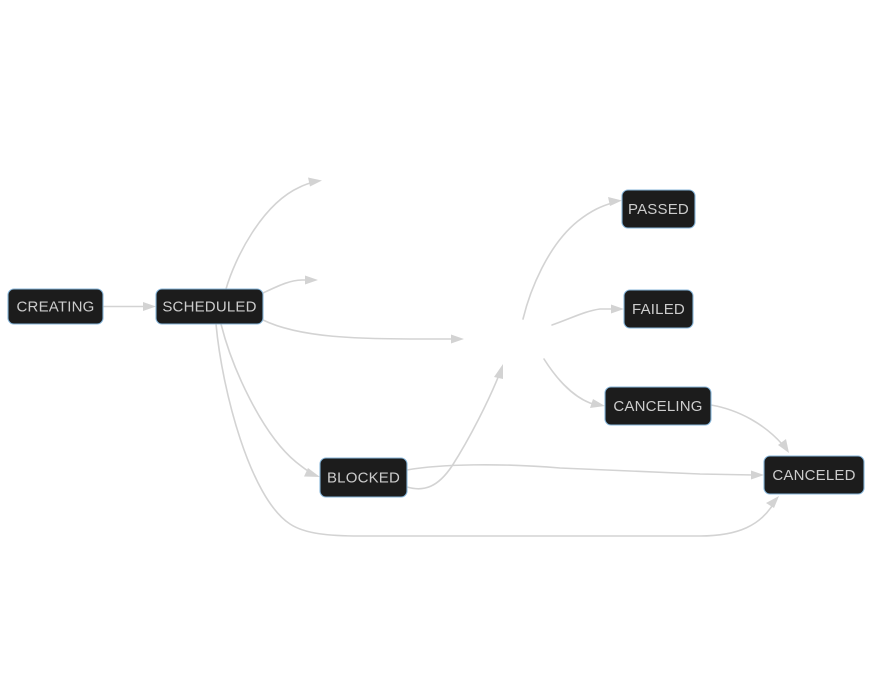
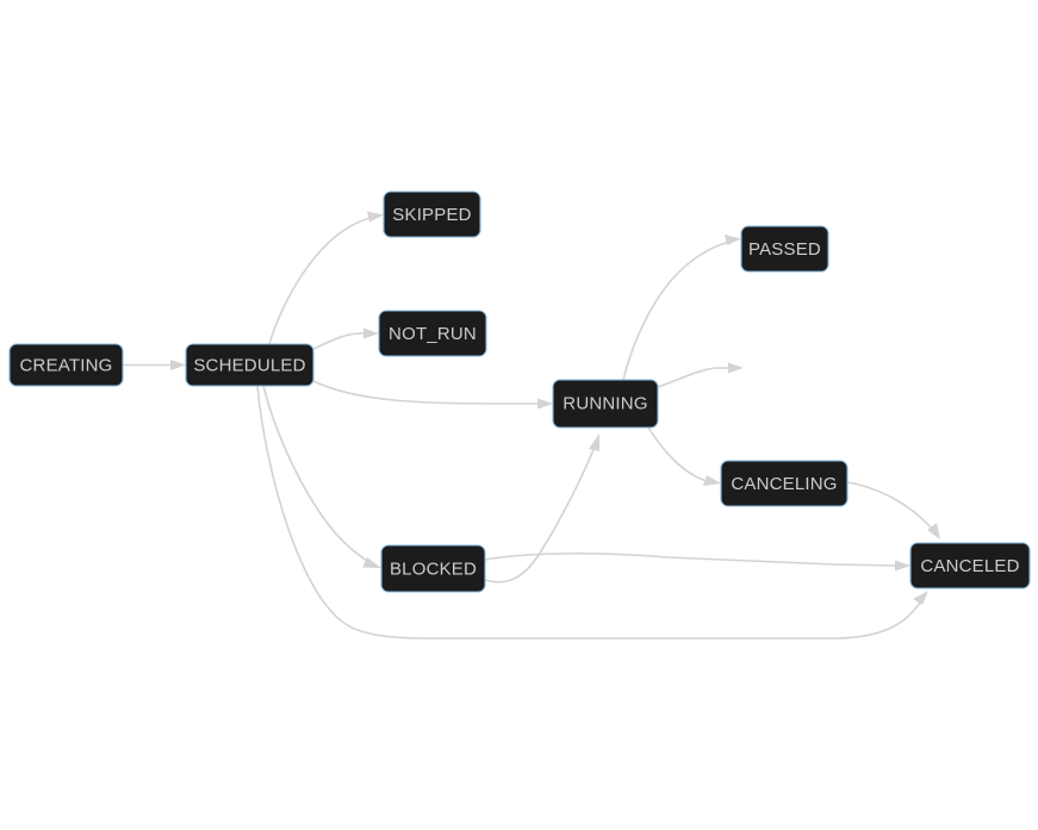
  CREATING
  SCHEDULED
+ SKIPPED
+ NOT_RUN
+ RUNNING
  PASSED
- FAILED
  CANCELING
  BLOCKED
  CANCELED
